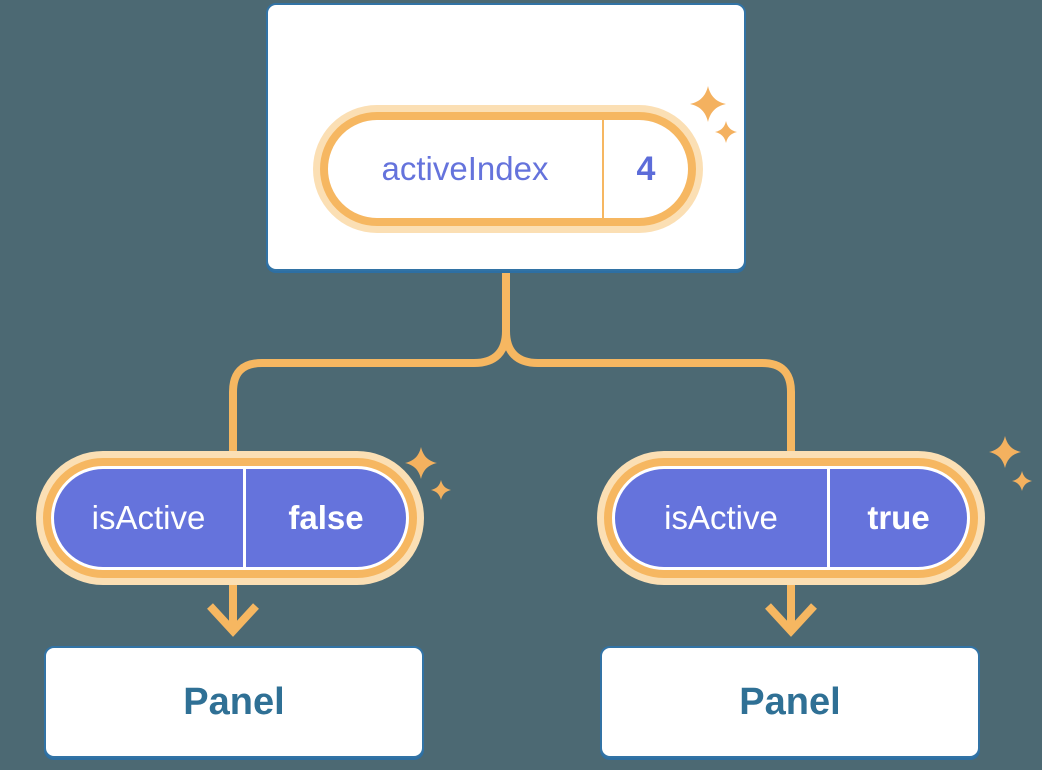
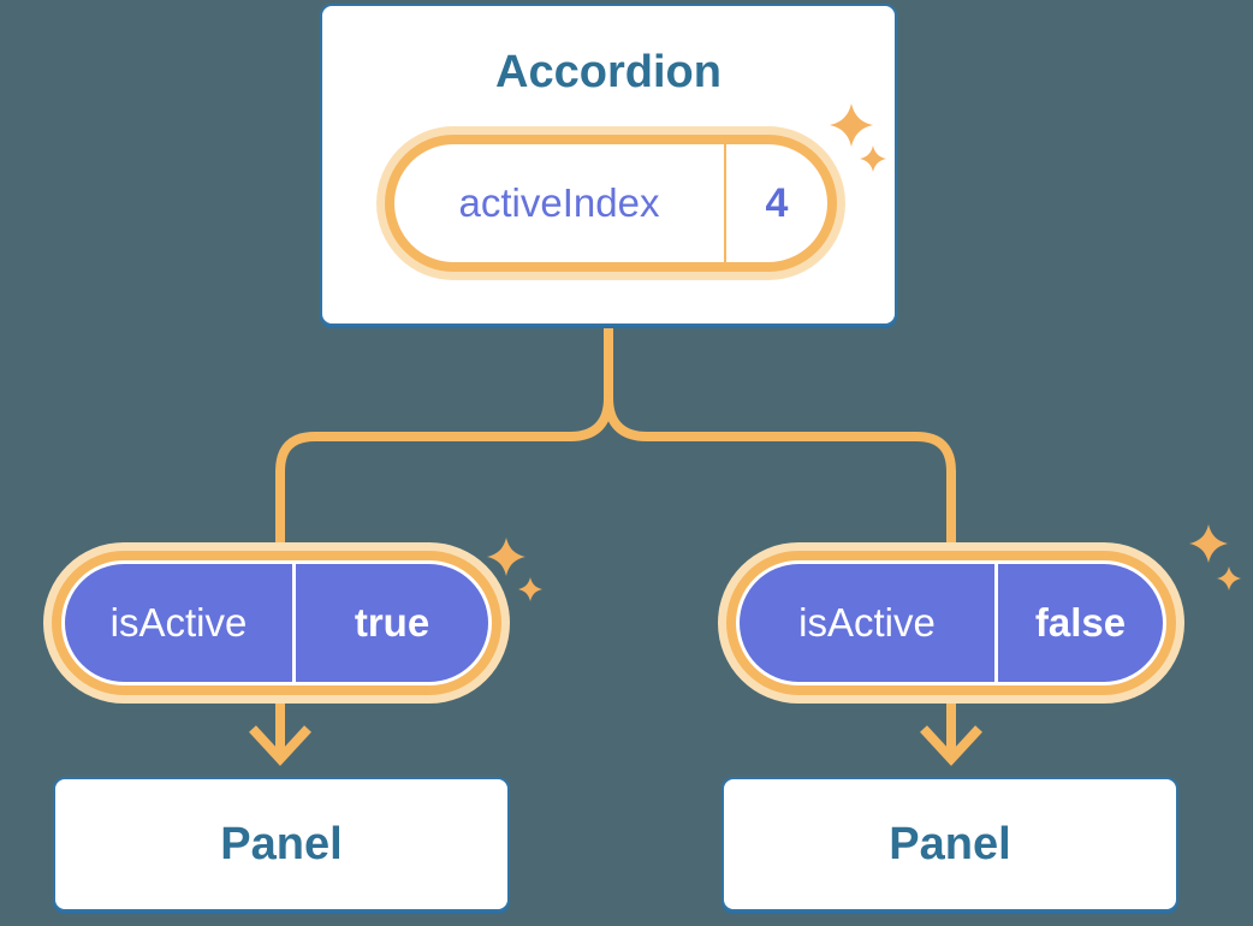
+ Accordion
  activeIndex
  4
  isActive
- false
+ true
  isActive
- true
+ false
  Panel
  Panel
